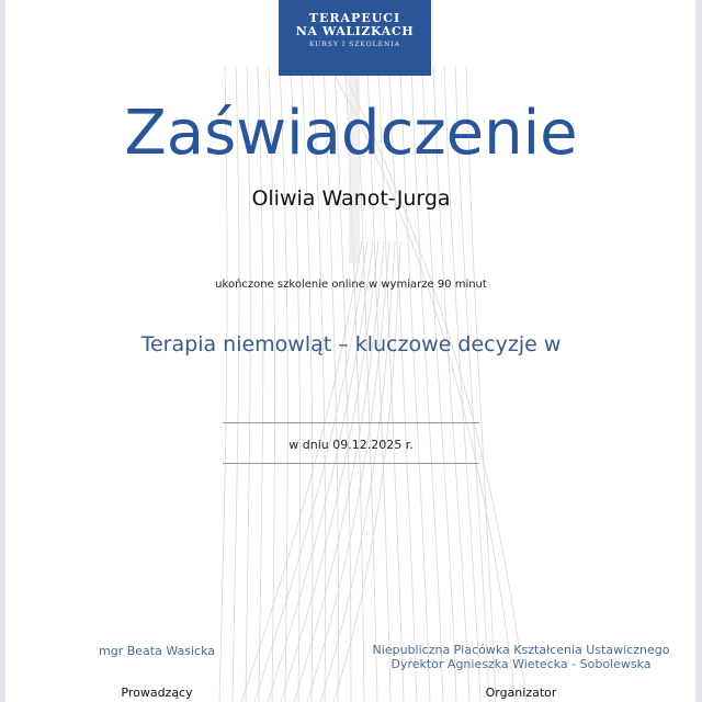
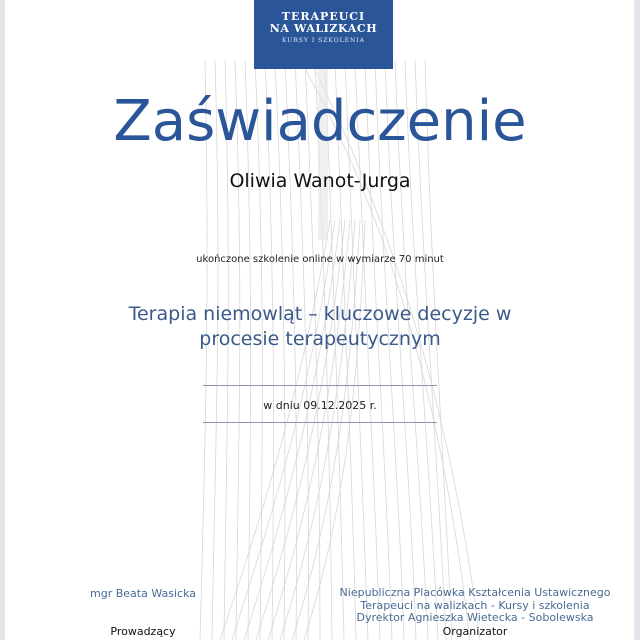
  TERAPEUCI
  NA WALIZKACH
  Zaświadczenie
  Oliwia Wanot-Jurga
- ukończone szkolenie online w wymiarze 90 minut
+ ukończone szkolenie online w wymiarze 70 minut
  Terapia niemowląt – kluczowe decyzje w
+ procesie terapeutycznym
  w dniu 09.12.2025 r.
  mgr Beata Wasicka
  Prowadzący
  Niepubliczna Placówka Kształcenia Ustawicznego
+ Terapeuci na walizkach - Kursy i szkolenia
  Dyrektor Agnieszka Wietecka - Sobolewska
  Organizator
